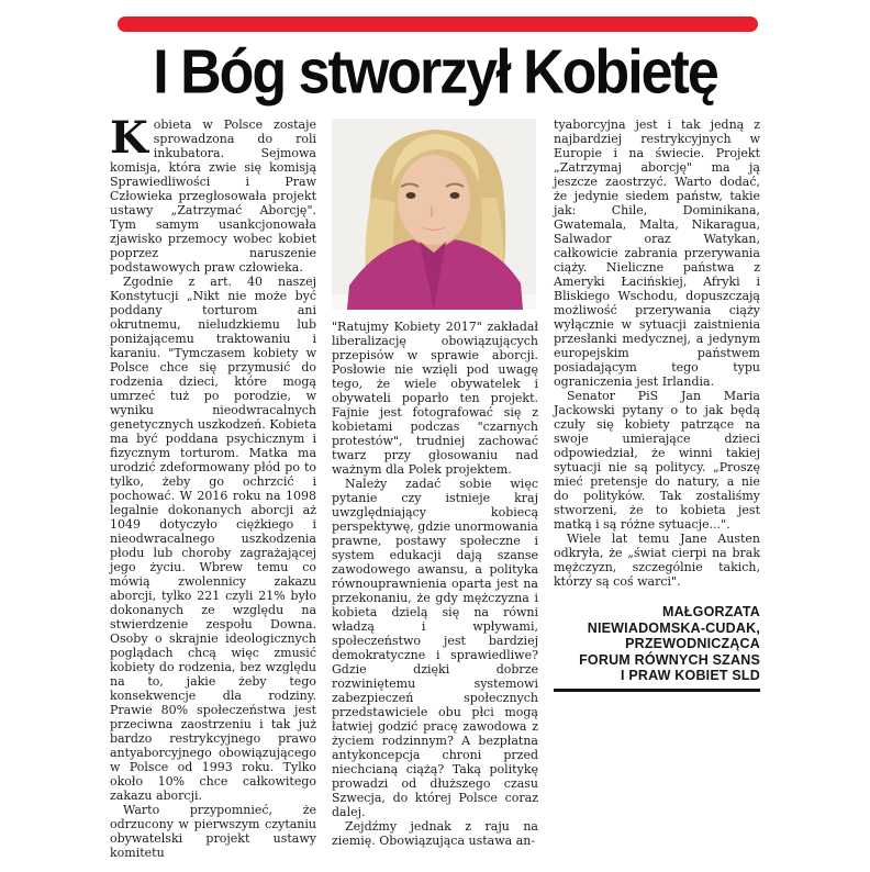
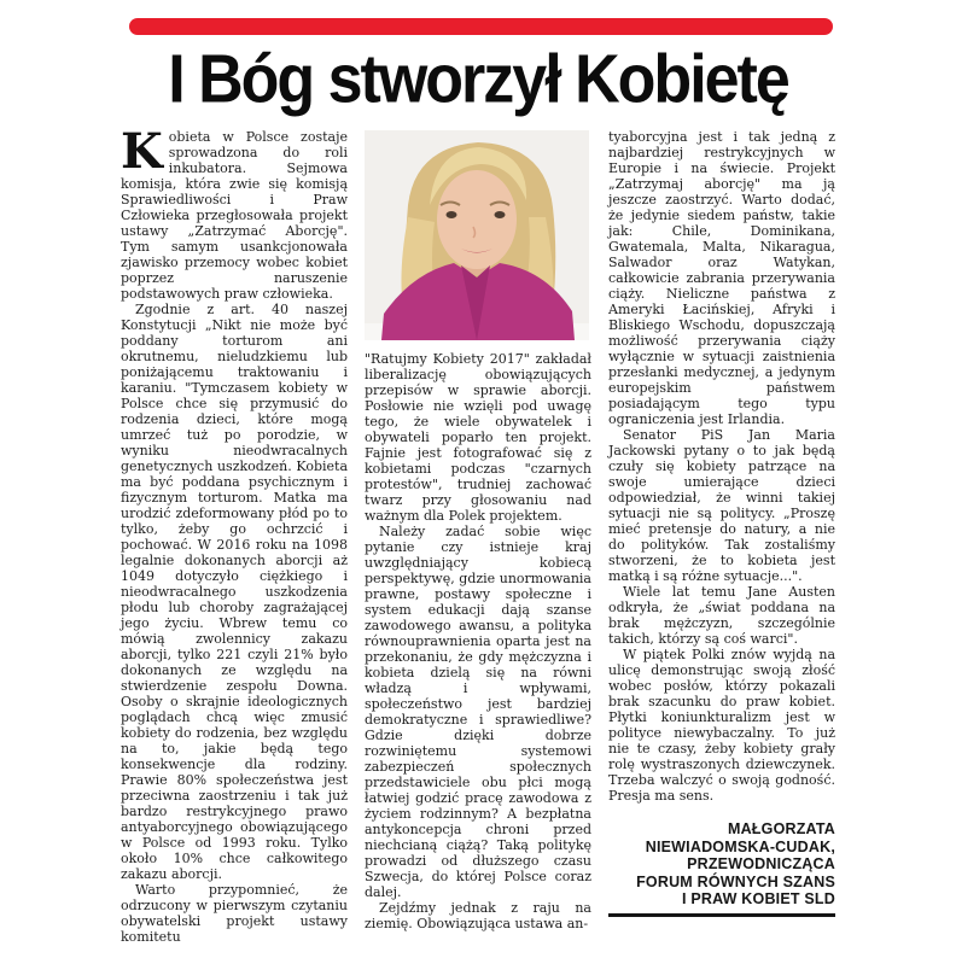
  I Bóg stworzył Kobietę
  K
  obieta w Polsce zostaje sprowadzona do roli inkubatora. Sejmowa komisja, która zwie się komisją Sprawiedliwości i Praw Człowieka przegłosowała projekt ustawy „Zatrzymać Aborcję". Tym samym usankcjonowała zjawisko przemocy wobec kobiet poprzez naruszenie podstawowych praw człowieka.
- Zgodnie z art. 40 naszej Konstytucji „Nikt nie może być poddany torturom ani okrutnemu, nieludzkiemu lub poniżającemu traktowaniu i karaniu. "Tymczasem kobiety w Polsce chce się przymusić do rodzenia dzieci, które mogą umrzeć tuż po porodzie, w wyniku nieodwracalnych genetycznych uszkodzeń. Kobieta ma być poddana psychicznym i fizycznym torturom. Matka ma urodzić zdeformowany płód po to tylko, żeby go ochrzcić i pochować. W 2016 roku na 1098 legalnie dokonanych aborcji aż 1049 dotyczyło ciężkiego i nieodwracalnego uszkodzenia płodu lub choroby zagrażającej jego życiu. Wbrew temu co mówią zwolennicy zakazu aborcji, tylko 221 czyli 21% było dokonanych ze względu na stwierdzenie zespołu Downa. Osoby o skrajnie ideologicznych poglądach chcą więc zmusić kobiety do rodzenia, bez względu na to, jakie żeby tego konsekwencje dla rodziny. Prawie 80% społeczeństwa jest przeciwna zaostrzeniu i tak już bardzo restrykcyjnego prawo antyaborcyjnego obowiązującego w Polsce od 1993 roku. Tylko około 10% chce całkowitego zakazu aborcji.
+ Zgodnie z art. 40 naszej Konstytucji „Nikt nie może być poddany torturom ani okrutnemu, nieludzkiemu lub poniżającemu traktowaniu i karaniu. "Tymczasem kobiety w Polsce chce się przymusić do rodzenia dzieci, które mogą umrzeć tuż po porodzie, w wyniku nieodwracalnych genetycznych uszkodzeń. Kobieta ma być poddana psychicznym i fizycznym torturom. Matka ma urodzić zdeformowany płód po to tylko, żeby go ochrzcić i pochować. W 2016 roku na 1098 legalnie dokonanych aborcji aż 1049 dotyczyło ciężkiego i nieodwracalnego uszkodzenia płodu lub choroby zagrażającej jego życiu. Wbrew temu co mówią zwolennicy zakazu aborcji, tylko 221 czyli 21% było dokonanych ze względu na stwierdzenie zespołu Downa. Osoby o skrajnie ideologicznych poglądach chcą więc zmusić kobiety do rodzenia, bez względu na to, jakie będą tego konsekwencje dla rodziny. Prawie 80% społeczeństwa jest przeciwna zaostrzeniu i tak już bardzo restrykcyjnego prawo antyaborcyjnego obowiązującego w Polsce od 1993 roku. Tylko około 10% chce całkowitego zakazu aborcji.
  Warto przypomnieć, że odrzucony w pierwszym czytaniu obywatelski projekt ustawy komitetu
  "Ratujmy Kobiety 2017" zakładał liberalizację obowiązujących przepisów w sprawie aborcji. Posłowie nie wzięli pod uwagę tego, że wiele obywatelek i obywateli poparło ten projekt. Fajnie jest fotografować się z kobietami podczas "czarnych protestów", trudniej zachować twarz przy głosowaniu nad ważnym dla Polek projektem.
  Należy zadać sobie więc pytanie czy istnieje kraj uwzględniający kobiecą perspektywę, gdzie unormowania prawne, postawy społeczne i system edukacji dają szanse zawodowego awansu, a polityka równouprawnienia oparta jest na przekonaniu, że gdy mężczyzna i kobieta dzielą się na równi władzą i wpływami, społeczeństwo jest bardziej demokratyczne i sprawiedliwe? Gdzie dzięki dobrze rozwiniętemu systemowi zabezpieczeń społecznych przedstawiciele obu płci mogą łatwiej godzić pracę zawodowa z życiem rodzinnym? A bezpłatna antykoncepcja chroni przed niechcianą ciążą? Taką politykę prowadzi od dłuższego czasu Szwecja, do której Polsce coraz dalej.
  Zejdźmy jednak z raju na ziemię. Obowiązująca ustawa an-
  tyaborcyjna jest i tak jedną z najbardziej restrykcyjnych w Europie i na świecie. Projekt „Zatrzymaj aborcję" ma ją jeszcze zaostrzyć. Warto dodać, że jedynie siedem państw, takie jak: Chile, Dominikana, Gwatemala, Malta, Nikaragua, Salwador oraz Watykan, całkowicie zabrania przerywania ciąży. Nieliczne państwa z Ameryki Łacińskiej, Afryki i Bliskiego Wschodu, dopuszczają możliwość przerywania ciąży wyłącznie w sytuacji zaistnienia przesłanki medycznej, a jedynym europejskim państwem posiadającym tego typu ograniczenia jest Irlandia.
  Senator PiS Jan Maria Jackowski pytany o to jak będą czuły się kobiety patrzące na swoje umierające dzieci odpowiedział, że winni takiej sytuacji nie są politycy. „Proszę mieć pretensje do natury, a nie do polityków. Tak zostaliśmy stworzeni, że to kobieta jest matką i są różne sytuacje...".
- Wiele lat temu Jane Austen odkryła, że „świat cierpi na brak mężczyzn, szczególnie takich, którzy są coś warci".
+ Wiele lat temu Jane Austen odkryła, że „świat poddana na brak mężczyzn, szczególnie takich, którzy są coś warci".
+ W piątek Polki znów wyjdą na ulicę demonstrując swoją złość wobec posłów, którzy pokazali brak szacunku do praw kobiet. Płytki koniunkturalizm jest w polityce niewybaczalny. To już nie te czasy, żeby kobiety grały rolę wystraszonych dziewczynek. Trzeba walczyć o swoją godność. Presja ma sens.
  MAŁGORZATA
  NIEWIADOMSKA-CUDAK,
  PRZEWODNICZĄCA
  FORUM RÓWNYCH SZANS
  I PRAW KOBIET SLD
